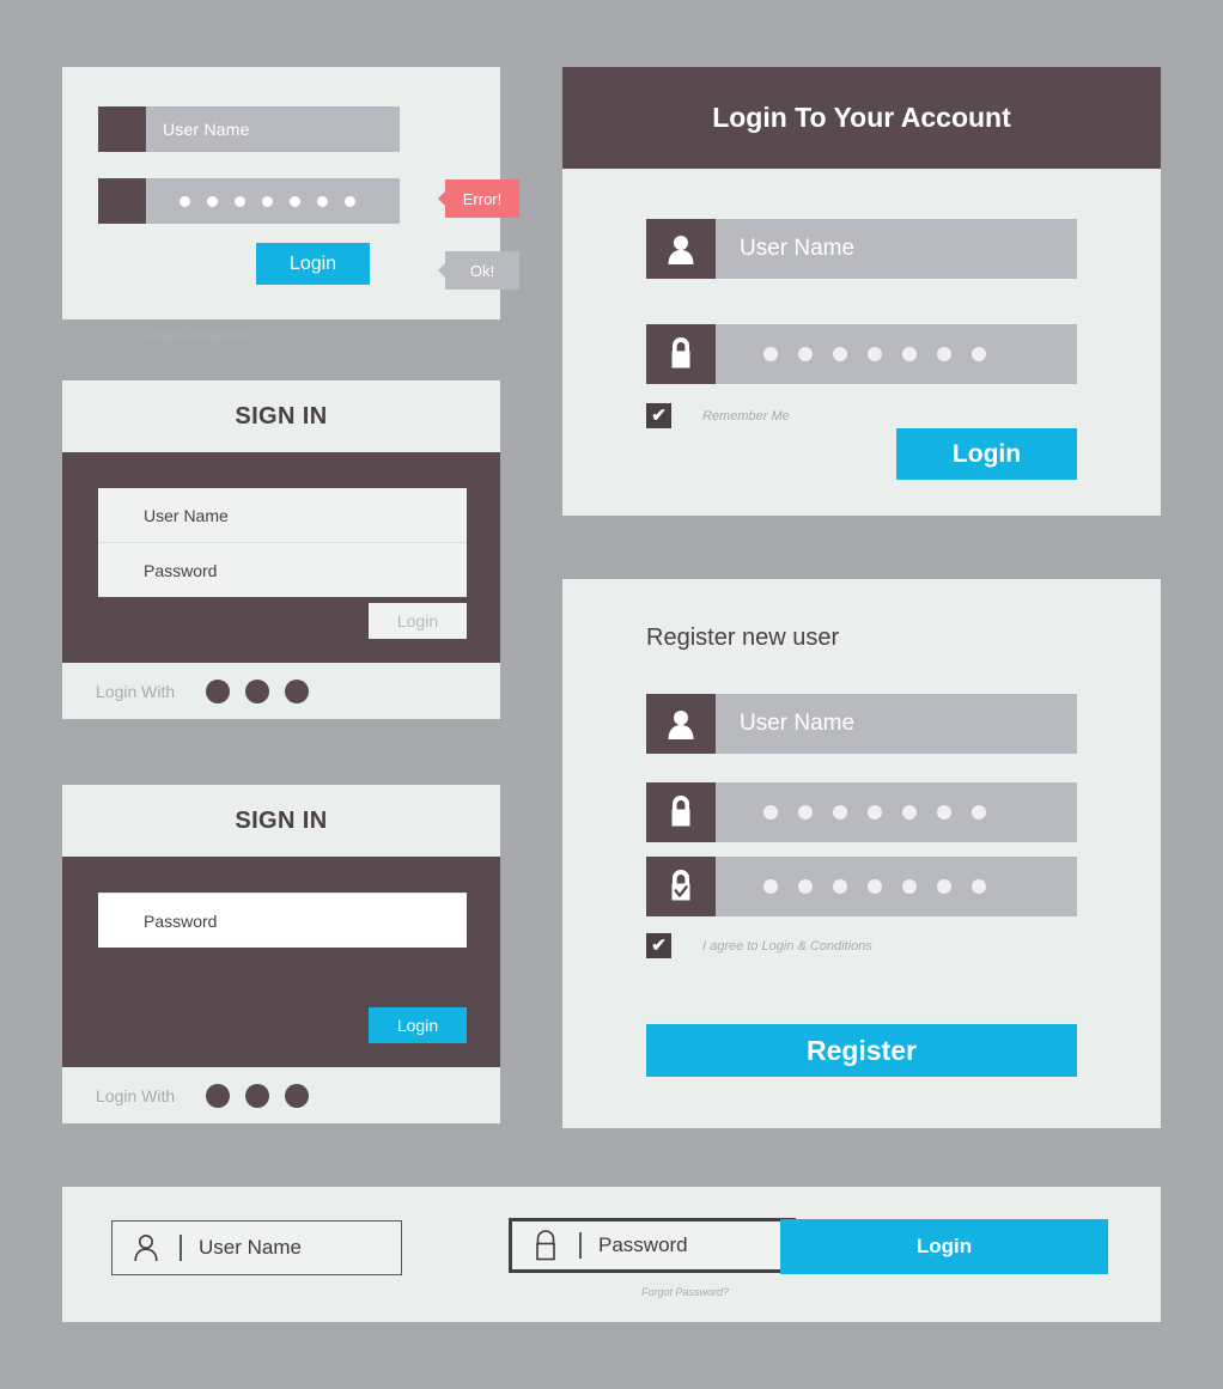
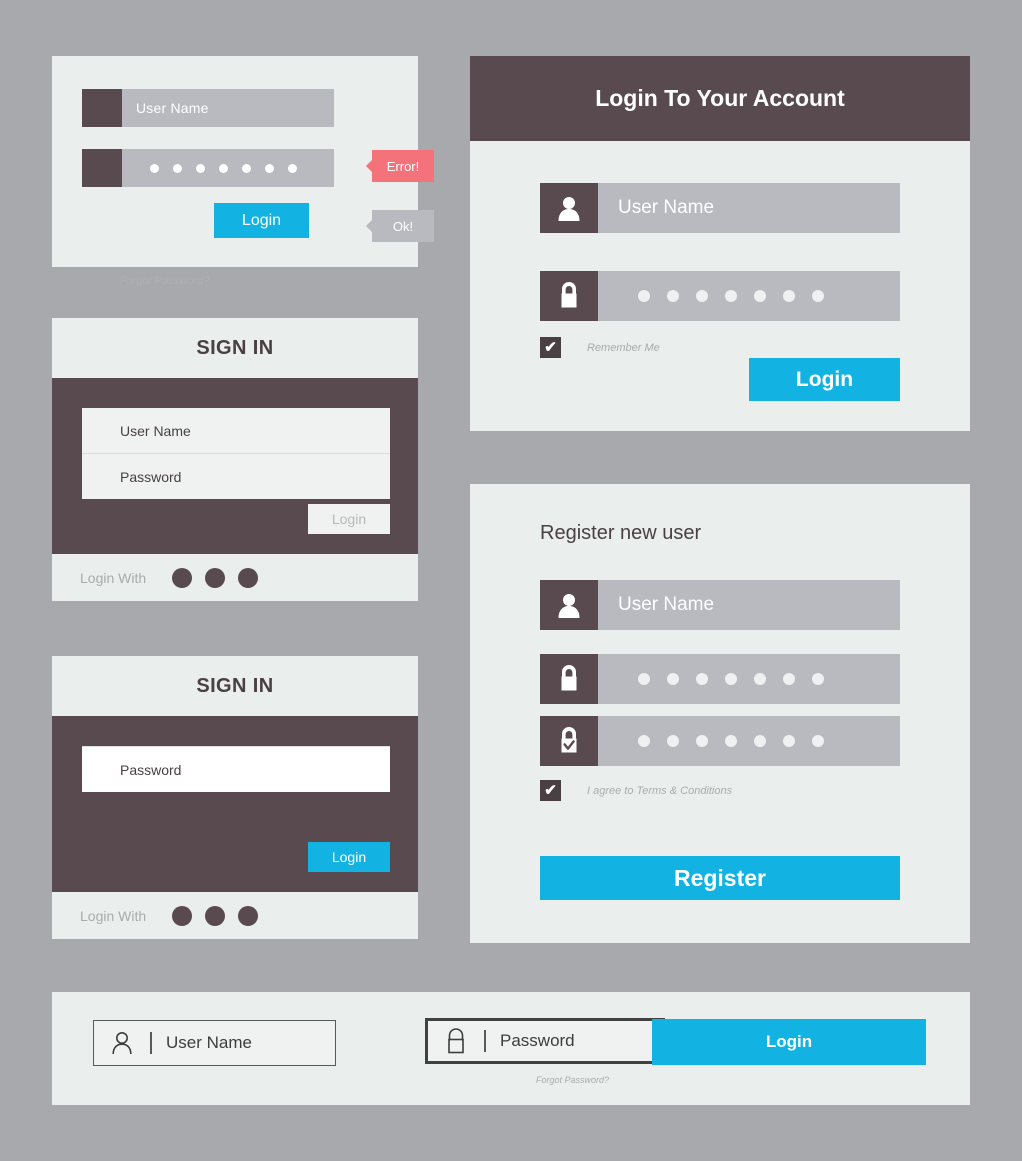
  User Name
  Error!
  Ok!
  Login
  SIGN IN
  User Name
  Password
  Login
  Login With
  SIGN IN
  Password
  Login
  Login With
  Login To Your Account
  User Name
  ✔
  Remember Me
  Login
  Register new user
  User Name
  ✔
- I agree to Login & Conditions
+ I agree to Terms & Conditions
  Register
  User Name
  Password
  Forgot Password?
  Login
